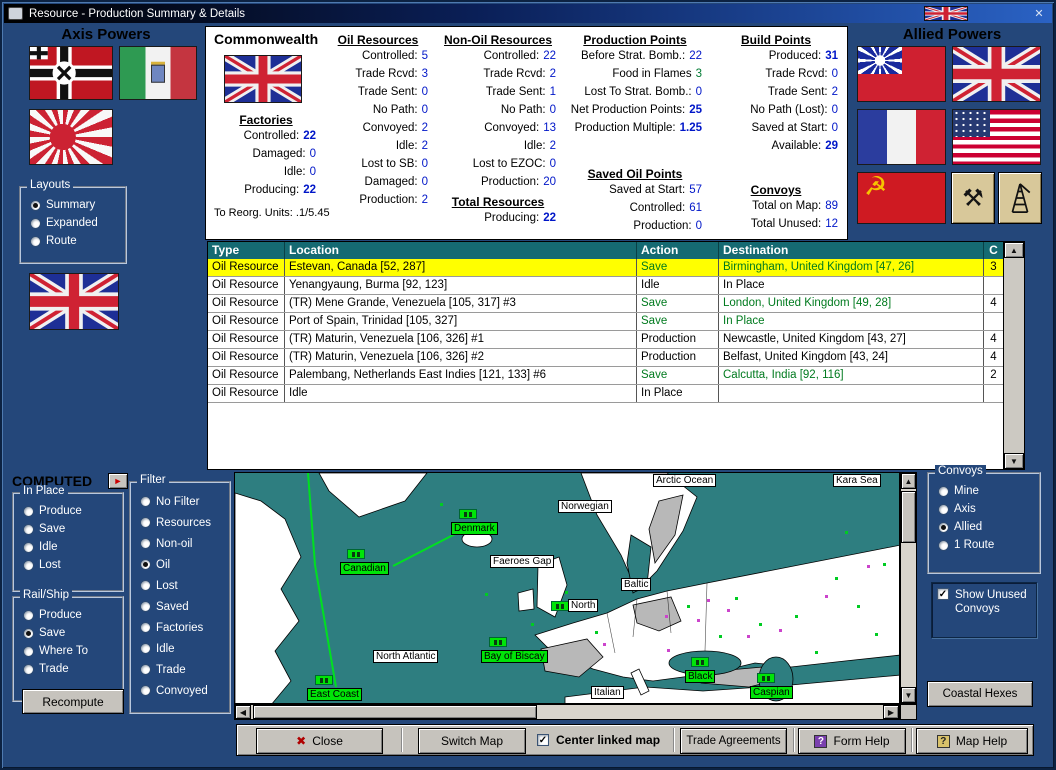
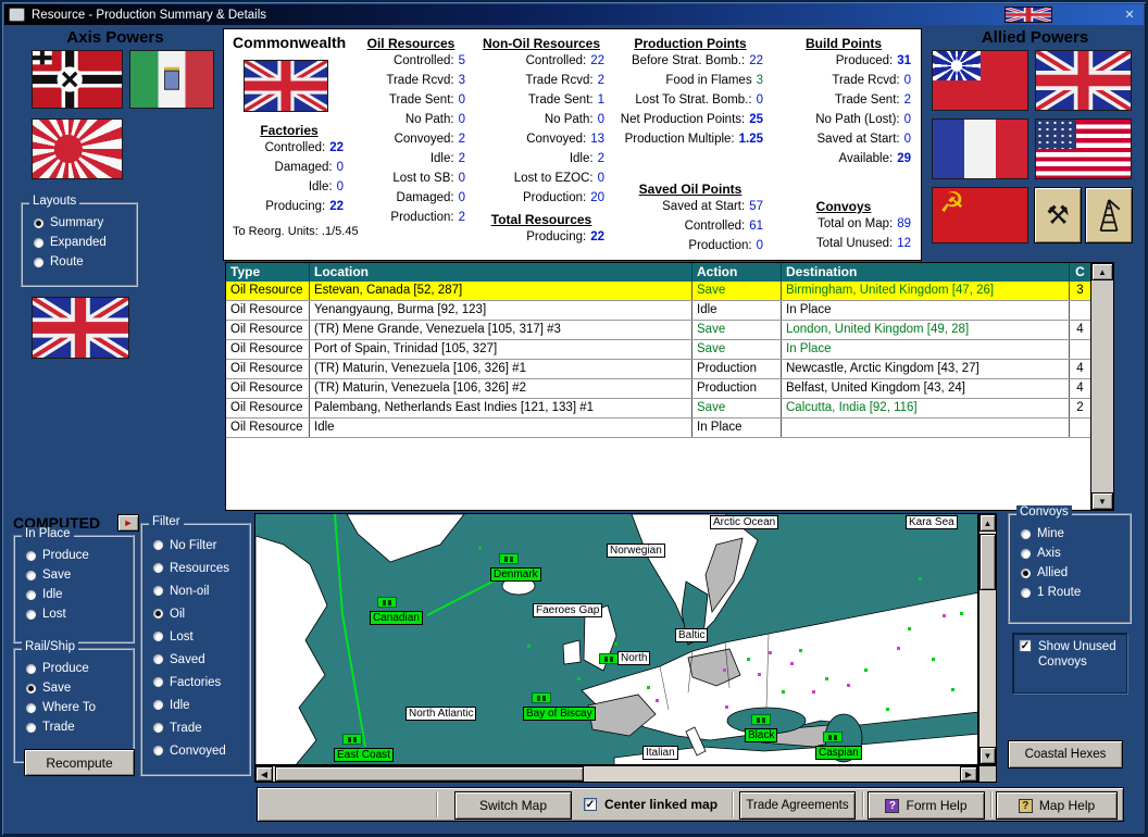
  Resource - Production Summary & Details
  ✕
  Axis Powers
  Layouts
  Summary
  Expanded
  Route
  Allied Powers
  ⚒
  Commonwealth
  Factories
  Controlled: 22
  Damaged: 0
  Idle: 0
  Producing: 22
  To Reorg. Units: .1/5.45
  Oil Resources
  Controlled: 5
  Trade Rcvd: 3
  Trade Sent: 0
  No Path: 0
  Convoyed: 2
  Idle: 2
  Lost to SB: 0
  Damaged: 0
  Production: 2
  Non-Oil Resources
  Controlled: 22
  Trade Rcvd: 2
  Trade Sent: 1
  No Path: 0
  Convoyed: 13
  Idle: 2
  Lost to EZOC: 0
  Production: 20
  Total Resources
  Producing: 22
  Production Points
  Before Strat. Bomb.: 22
  Food in Flames 3
  Lost To Strat. Bomb.: 0
  Net Production Points: 25
  Production Multiple: 1.25
  Saved Oil Points
  Saved at Start: 57
  Controlled: 61
  Production: 0
  Build Points
  Produced: 31
  Trade Rcvd: 0
  Trade Sent: 2
  No Path (Lost): 0
  Saved at Start: 0
  Available: 29
  Convoys
  Total on Map: 89
  Total Unused: 12
  Type
  Location
  Action
  Destination
  C
  Oil Resource
  Estevan, Canada [52, 287]
  Save
  Birmingham, United Kingdom [47, 26]
  3
  Oil Resource
  Yenangyaung, Burma [92, 123]
  Idle
  In Place
  Oil Resource
  (TR) Mene Grande, Venezuela [105, 317] #3
  Save
  London, United Kingdom [49, 28]
  4
  Oil Resource
  Port of Spain, Trinidad [105, 327]
  Save
  In Place
  Oil Resource
  (TR) Maturin, Venezuela [106, 326] #1
  Production
- Newcastle, United Kingdom [43, 27]
+ Newcastle, Arctic Kingdom [43, 27]
  4
  Oil Resource
  (TR) Maturin, Venezuela [106, 326] #2
  Production
  Belfast, United Kingdom [43, 24]
  4
  Oil Resource
- Palembang, Netherlands East Indies [121, 133] #6
+ Palembang, Netherlands East Indies [121, 133] #1
  Save
  Calcutta, India [92, 116]
  2
  Oil Resource
  Idle
  In Place
  ▲
  ▼
  COMPUTED
  ►
  In Place
  Produce
  Save
  Idle
  Lost
  Rail/Ship
  Produce
  Save
  Where To
  Trade
  Recompute
  Filter
  No Filter
  Resources
  Non-oil
  Oil
  Lost
  Saved
  Factories
  Idle
  Trade
  Convoyed
  Denmark
  Canadian
  Bay of Biscay
  East Coast
  Black
  Caspian
  Arctic Ocean
  Kara Sea
  Norwegian
  Faeroes Gap
  Baltic
  North
  North Atlantic
  Italian
  ▲
  ▼
  ◀
  ▶
  Convoys
  Mine
  Axis
  Allied
  1 Route
  ✓
  Show Unused Convoys
  Coastal Hexes
- ✖
- Close
  Switch Map
  ✓
  Center linked map
  Trade Agreements
  ?
  Form Help
  ?
  Map Help
